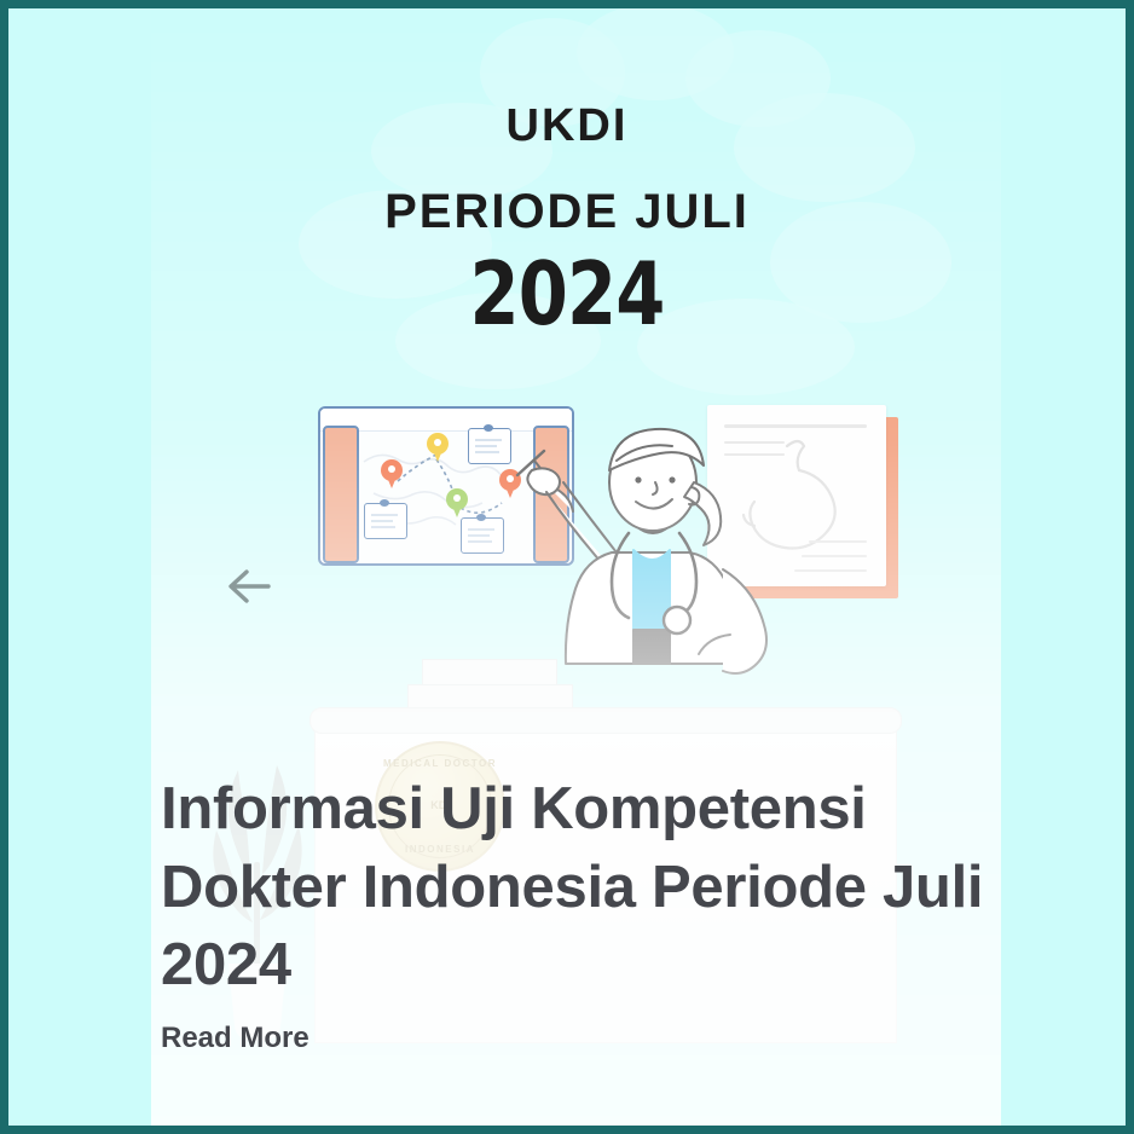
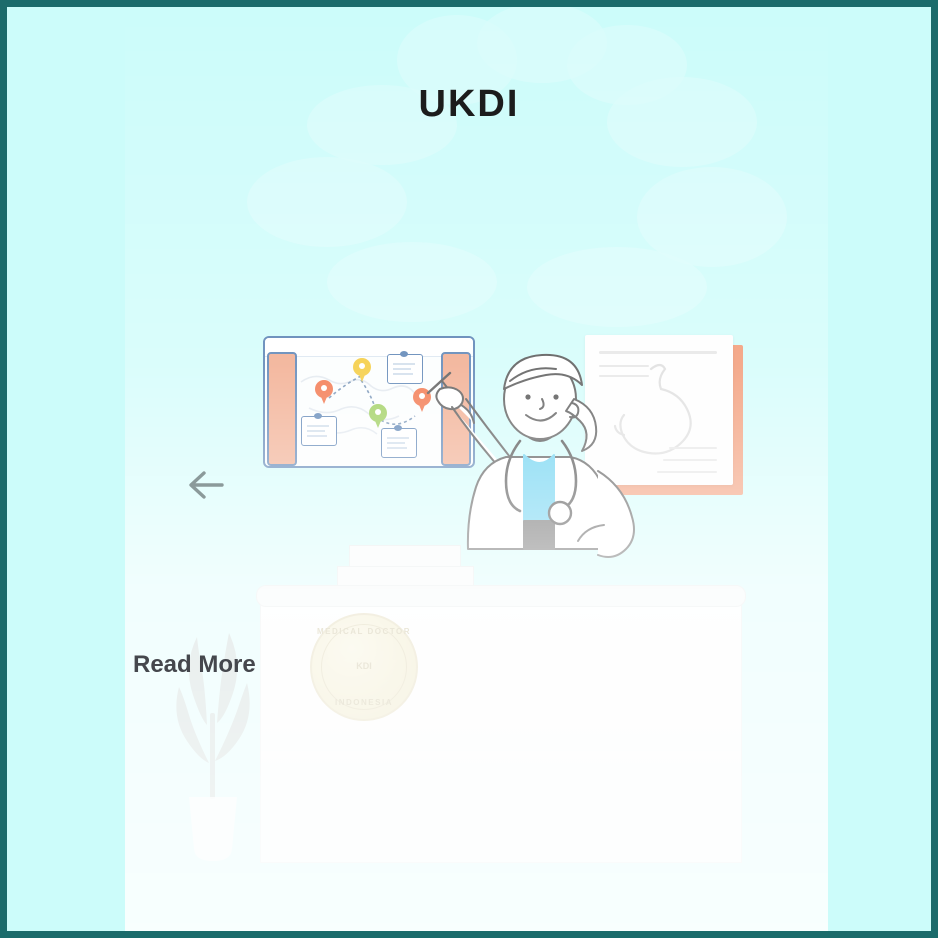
  UKDI
- PERIODE JULI
- 2024
- Informasi Uji Kompetensi Dokter Indonesia Periode Juli 2024
  Read More
